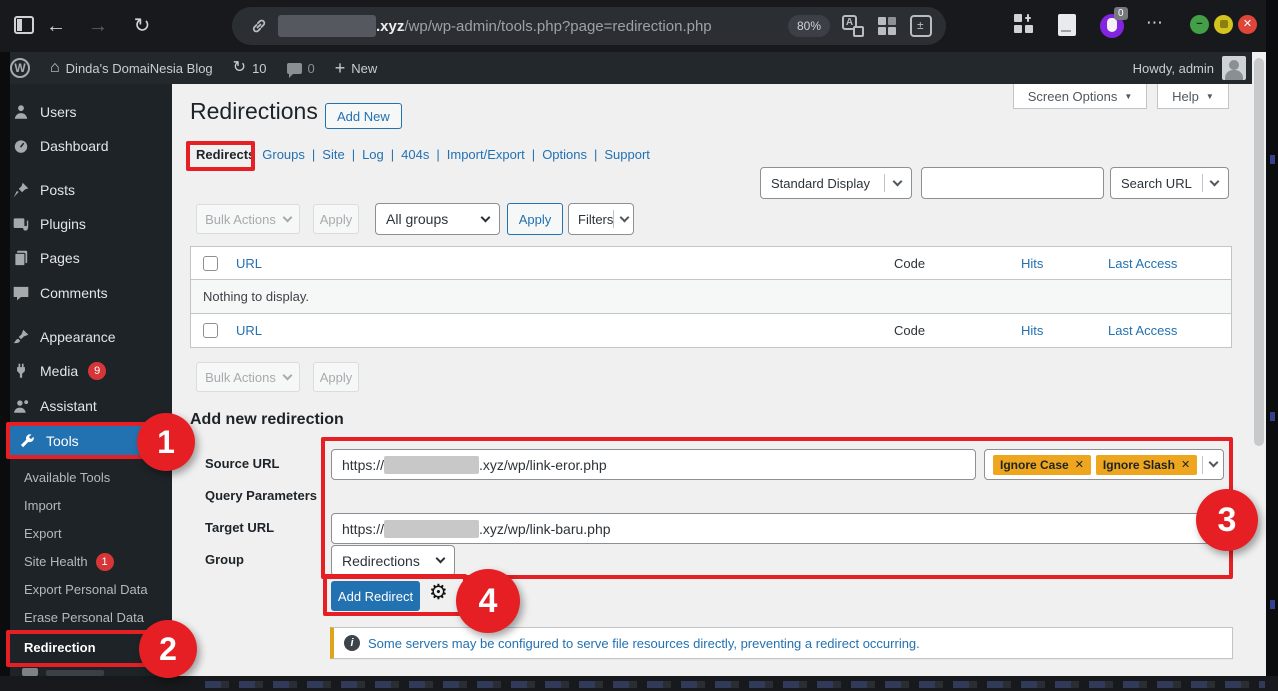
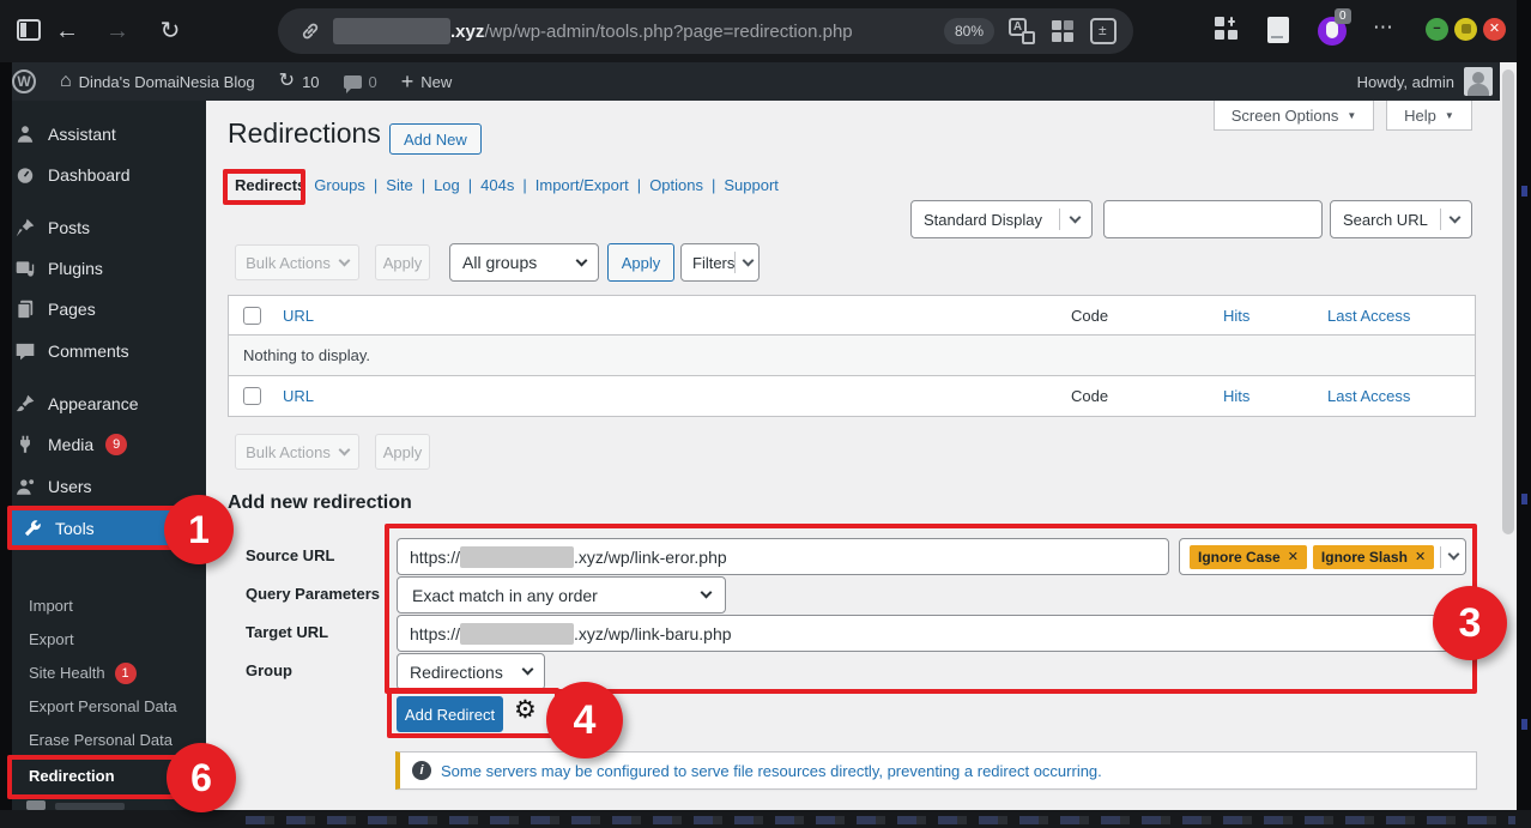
  ←
  →
  ↻
  .xyz/wp/wp-admin/tools.php?page=redirection.php
  80%
  A
  0
  ⋯
  −
  ✕
  W
  ⌂
  Dinda's DomaiNesia Blog
  ↻
  10
  0
  +
  New
  Howdy, admin
- Users
+ Assistant
  Dashboard
  Posts
  Plugins
  Pages
  Comments
  Appearance
  Media
  9
- Assistant
+ Users
  Tools
- Available Tools
  Import
  Export
  Site Health
  1
  Export Personal Data
  Erase Personal Data
  Redirection
  Screen Options
  ▼
  Help
  ▼
  Redirections
  Add New
  Redirects
  Groups
  |
  Site
  |
  Log
  |
  404s
  |
  Import/Export
  |
  Options
  |
  Support
  Standard Display
  Search URL
  Bulk Actions
  Apply
  All groups
  Apply
  Filters
  URL
  Code
  Hits
  Last Access
  Nothing to display.
  URL
  Code
  Hits
  Last Access
  Bulk Actions
  Apply
  Add new redirection
  Source URL
  https://
  .xyz/wp/link-eror.php
  Ignore Case
  ✕
  Ignore Slash
  ✕
  Query Parameters
+ Exact match in any order
  Target URL
  https://
  .xyz/wp/link-baru.php
  Group
  Redirections
  Add Redirect
  ⚙
  i
  Some servers may be configured to serve file resources directly, preventing a redirect occurring.
  1
- 2
+ 6
  3
  4
